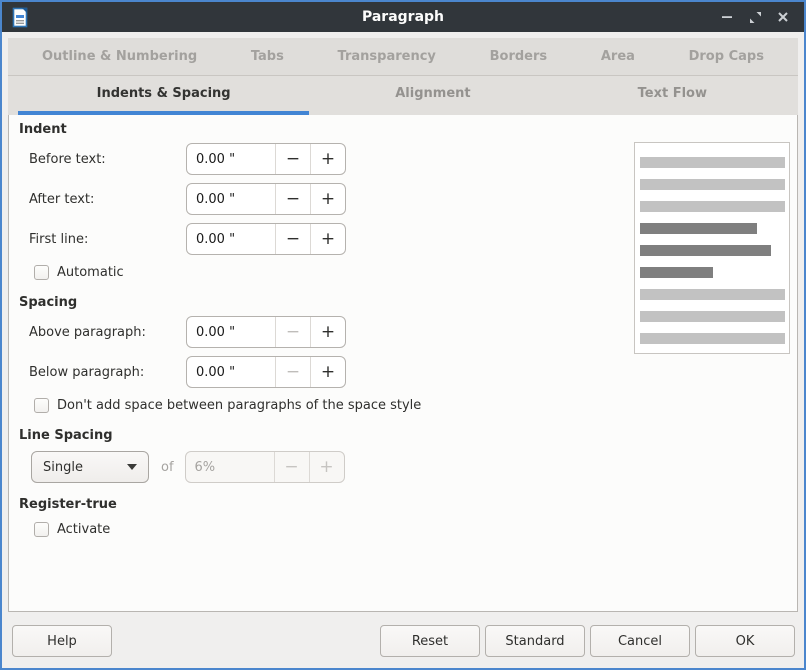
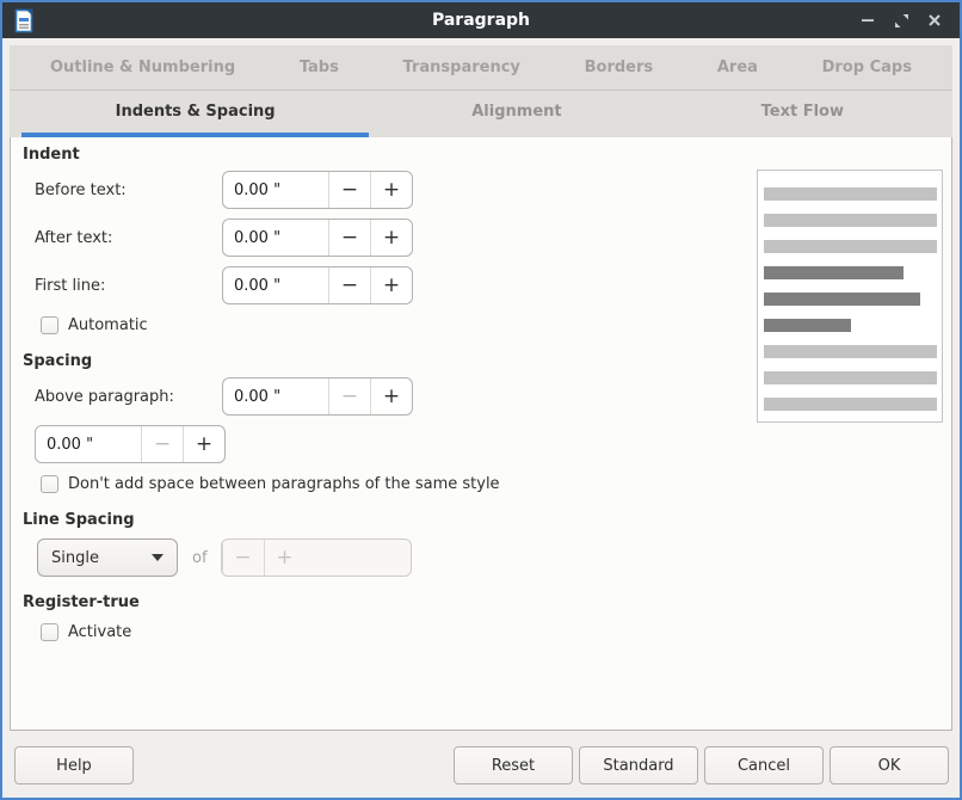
  Paragraph
  Outline & Numbering
  Tabs
  Transparency
  Borders
  Area
  Drop Caps
  Indents & Spacing
  Alignment
  Text Flow
  Indent
  Before text:
  0.00 "
  −
  +
  After text:
  0.00 "
  −
  +
  First line:
  0.00 "
  −
  +
  Automatic
  Spacing
  Above paragraph:
  0.00 "
  −
  +
- Below paragraph:
  0.00 "
  −
  +
- Don't add space between paragraphs of the space style
+ Don't add space between paragraphs of the same style
  Line Spacing
  Single
  of
- 6%
  −
  +
  Register-true
  Activate
  Help
  Reset
  Standard
  Cancel
  OK
